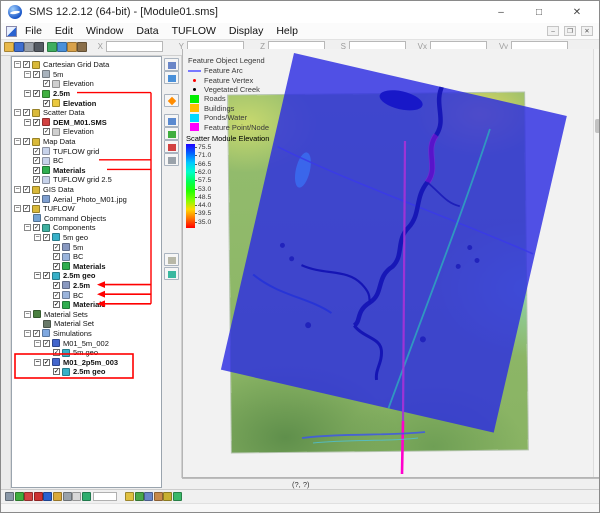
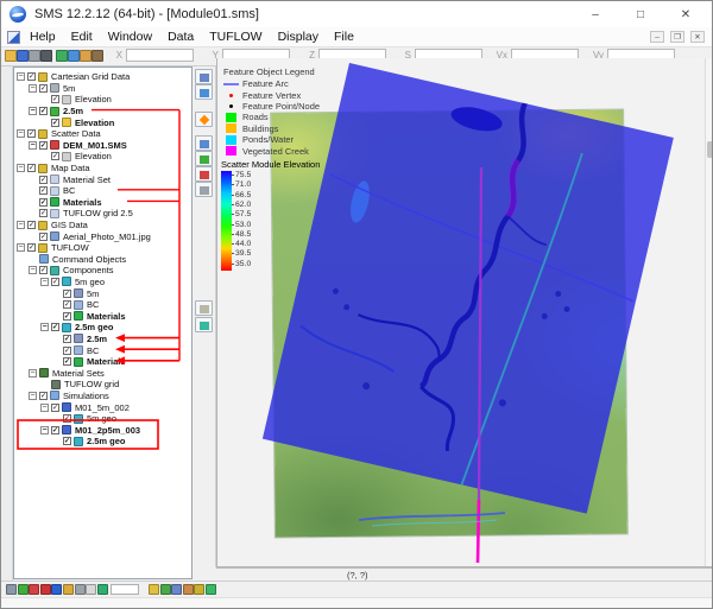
  SMS 12.2.12 (64-bit) - [Module01.sms]
  –
  □
  ✕
- File
+ Help
  Edit
  Window
  Data
  TUFLOW
  Display
- Help
+ File
  X
  Y
  Z
  S
  Vx
  Vy
  Cartesian Grid Data
  5m
  Elevation
  2.5m
  Elevation
  Scatter Data
  DEM_M01.SMS
  Elevation
  Map Data
- TUFLOW grid
+ Material Set
  BC
  Materials
  TUFLOW grid 2.5
  GIS Data
  Aerial_Photo_M01.jpg
  TUFLOW
  Command Objects
  Components
  5m geo
  5m
  BC
  Materials
  2.5m geo
  2.5m
  BC
  Materia
  Material Sets
- Material Set
+ TUFLOW grid
  Simulations
  M01_5m_002
  5m geo
  M01_2p5m_003
  2.5m geo
  Feature Object Legend
  Feature Arc
  Feature Vertex
- Vegetated Creek
+ Feature Point/Node
  Roads
  Buildings
  Ponds/Water
- Feature Point/Node
+ Vegetated Creek
  Scatter Module Elevation
  (?, ?)
